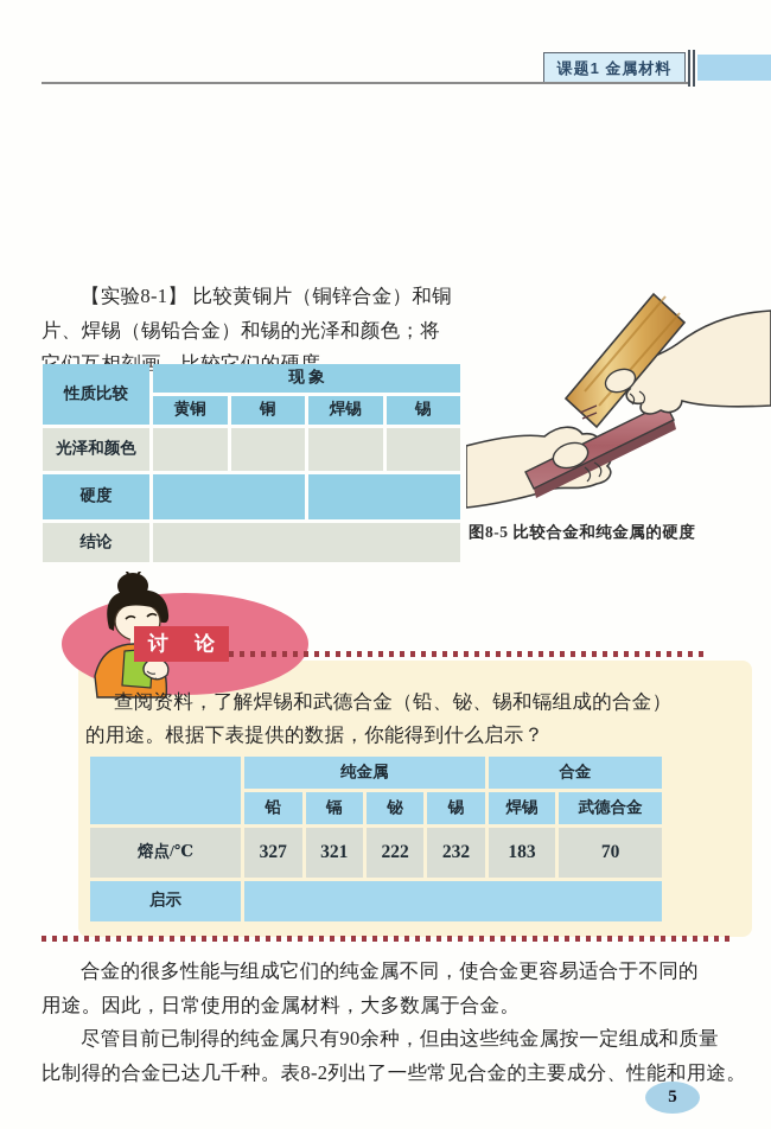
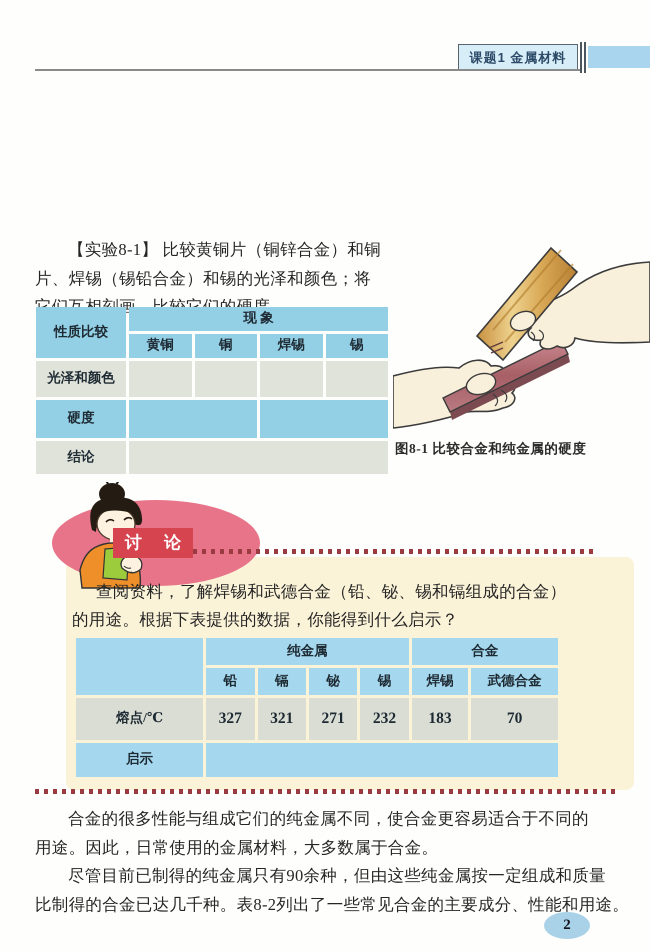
  课题1 金属材料
  【实验8-1】 比较黄铜片（铜锌合金）和铜
  片、焊锡（锡铅合金）和锡的光泽和颜色；将
  性质比较	现 象
  黄铜	铜	焊锡	锡
  光泽和颜色
  硬度
  结论
- 图8-5 比较合金和纯金属的硬度
+ 图8-1 比较合金和纯金属的硬度
  讨 论
  查阅资料，了解焊锡和武德合金（铅、铋、锡和镉组成的合金）
  的用途。根据下表提供的数据，你能得到什么启示？
  	纯金属	合金
  铅	镉	铋	锡	焊锡	武德合金
- 熔点/℃	327	321	222	232	183	70
+ 熔点/℃	327	321	271	232	183	70
  启示
  合金的很多性能与组成它们的纯金属不同，使合金更容易适合于不同的
  用途。因此，日常使用的金属材料，大多数属于合金。
  尽管目前已制得的纯金属只有90余种，但由这些纯金属按一定组成和质量
  比制得的合金已达几千种。表8-2列出了一些常见合金的主要成分、性能和用途。
- 5
+ 2
